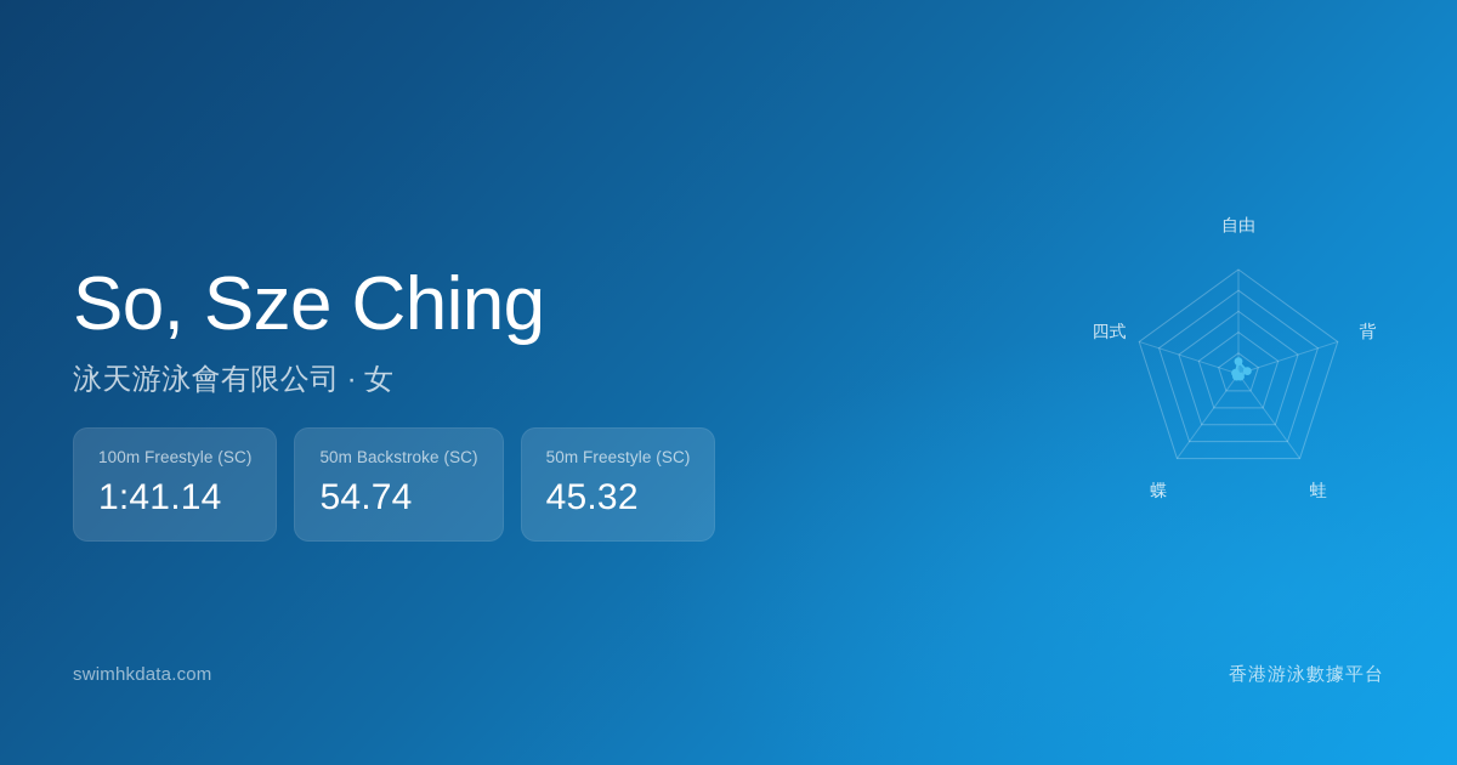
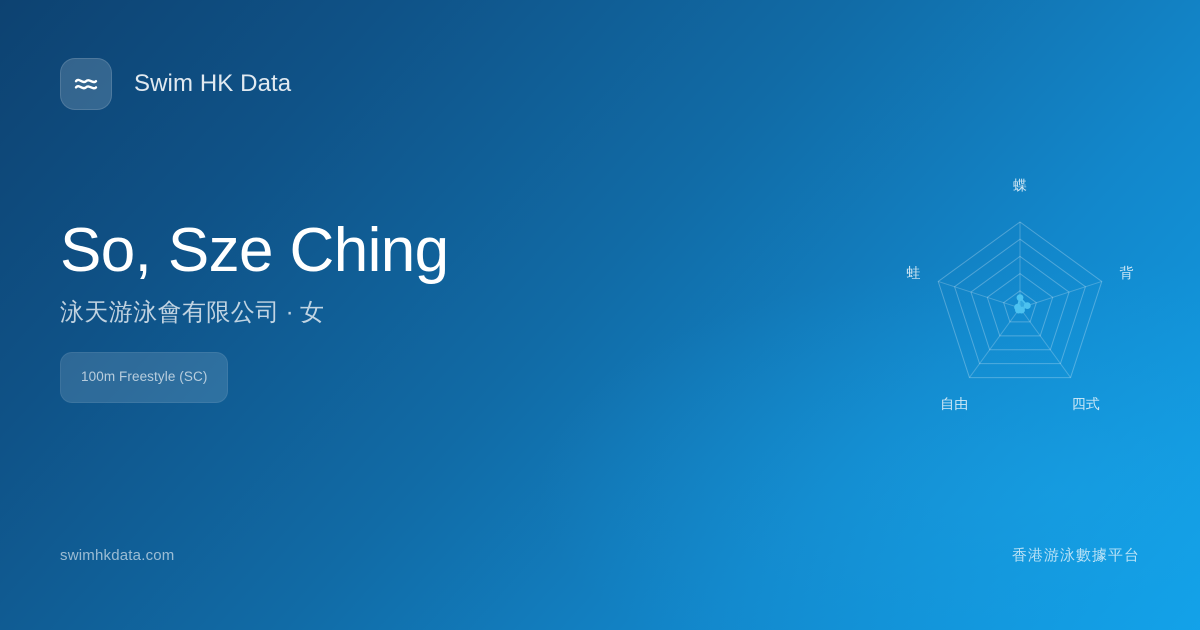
+ Swim HK Data
  So, Sze Ching
  泳天游泳會有限公司 · 女
  100m Freestyle (SC)
- 1:41.14
- 50m Backstroke (SC)
- 54.74
- 50m Freestyle (SC)
- 45.32
- 自由
+ 蝶
  背
- 蛙
+ 四式
- 蝶
+ 自由
- 四式
+ 蛙
  swimhkdata.com
  香港游泳數據平台
